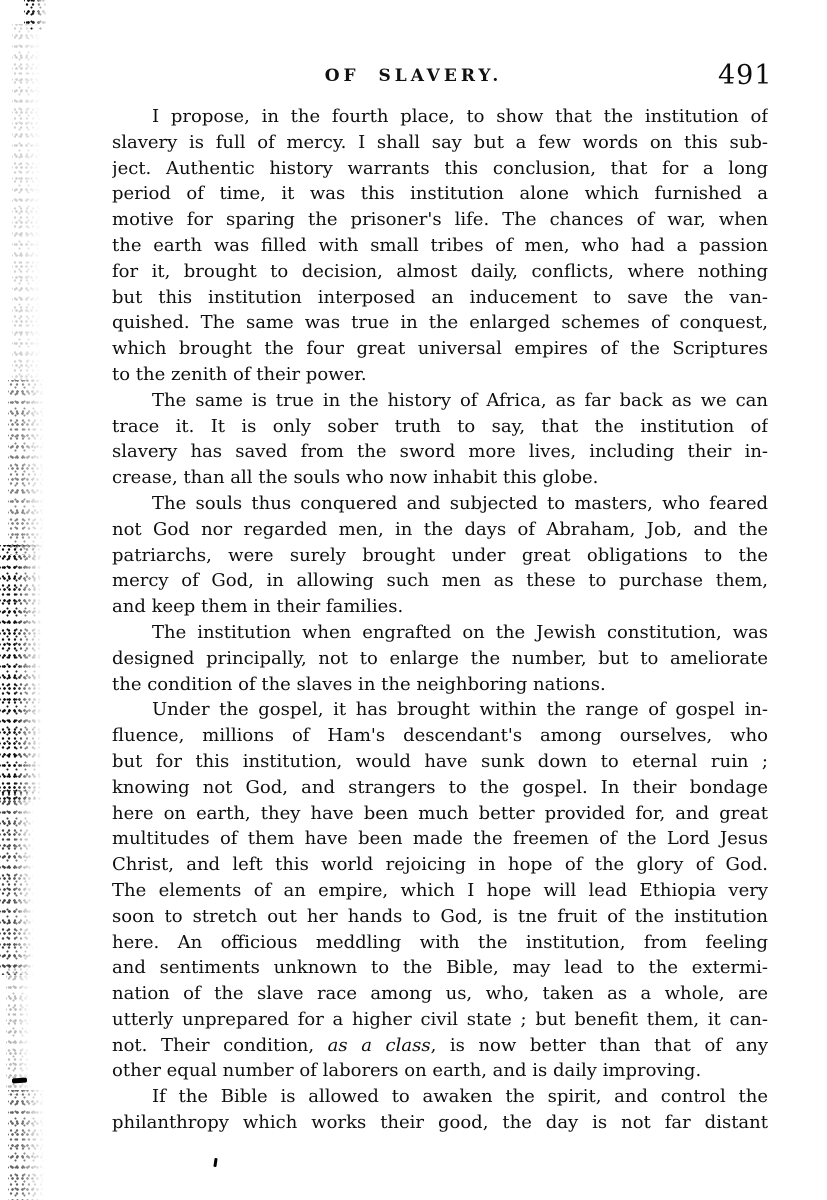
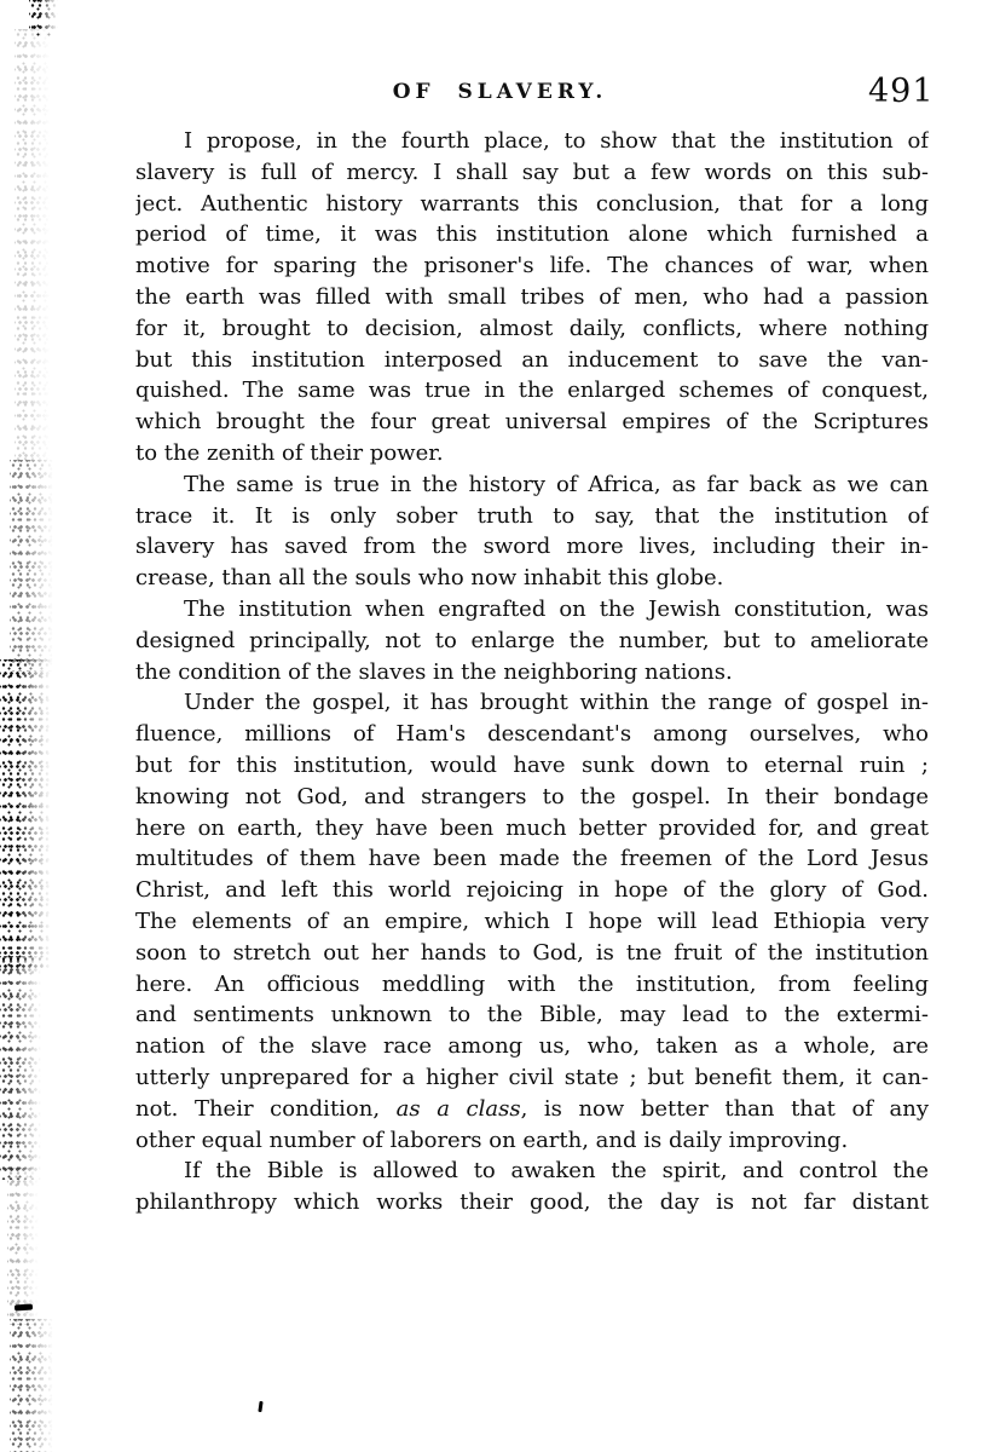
  OF SLAVERY.
  491
  I propose, in the fourth place, to show that the institution of
  slavery is full of mercy. I shall say but a few words on this sub-
  ject. Authentic history warrants this conclusion, that for a long
  period of time, it was this institution alone which furnished a
  motive for sparing the prisoner's life. The chances of war, when
  the earth was filled with small tribes of men, who had a passion
  for it, brought to decision, almost daily, conflicts, where nothing
  but this institution interposed an inducement to save the van-
  quished. The same was true in the enlarged schemes of conquest,
  which brought the four great universal empires of the Scriptures
  to the zenith of their power.
  The same is true in the history of Africa, as far back as we can
  trace it. It is only sober truth to say, that the institution of
  slavery has saved from the sword more lives, including their in-
  crease, than all the souls who now inhabit this globe.
- The souls thus conquered and subjected to masters, who feared
- not God nor regarded men, in the days of Abraham, Job, and the
- patriarchs, were surely brought under great obligations to the
- mercy of God, in allowing such men as these to purchase them,
- and keep them in their families.
  The institution when engrafted on the Jewish constitution, was
  designed principally, not to enlarge the number, but to ameliorate
  the condition of the slaves in the neighboring nations.
  Under the gospel, it has brought within the range of gospel in-
  fluence, millions of Ham's descendant's among ourselves, who
  but for this institution, would have sunk down to eternal ruin ;
  knowing not God, and strangers to the gospel. In their bondage
  here on earth, they have been much better provided for, and great
  multitudes of them have been made the freemen of the Lord Jesus
  Christ, and left this world rejoicing in hope of the glory of God.
  The elements of an empire, which I hope will lead Ethiopia very
  soon to stretch out her hands to God, is tne fruit of the institution
  here. An officious meddling with the institution, from feeling
  and sentiments unknown to the Bible, may lead to the extermi-
  nation of the slave race among us, who, taken as a whole, are
  utterly unprepared for a higher civil state ; but benefit them, it can-
  not. Their condition, as a class, is now better than that of any
  other equal number of laborers on earth, and is daily improving.
  If the Bible is allowed to awaken the spirit, and control the
  philanthropy which works their good, the day is not far distant
